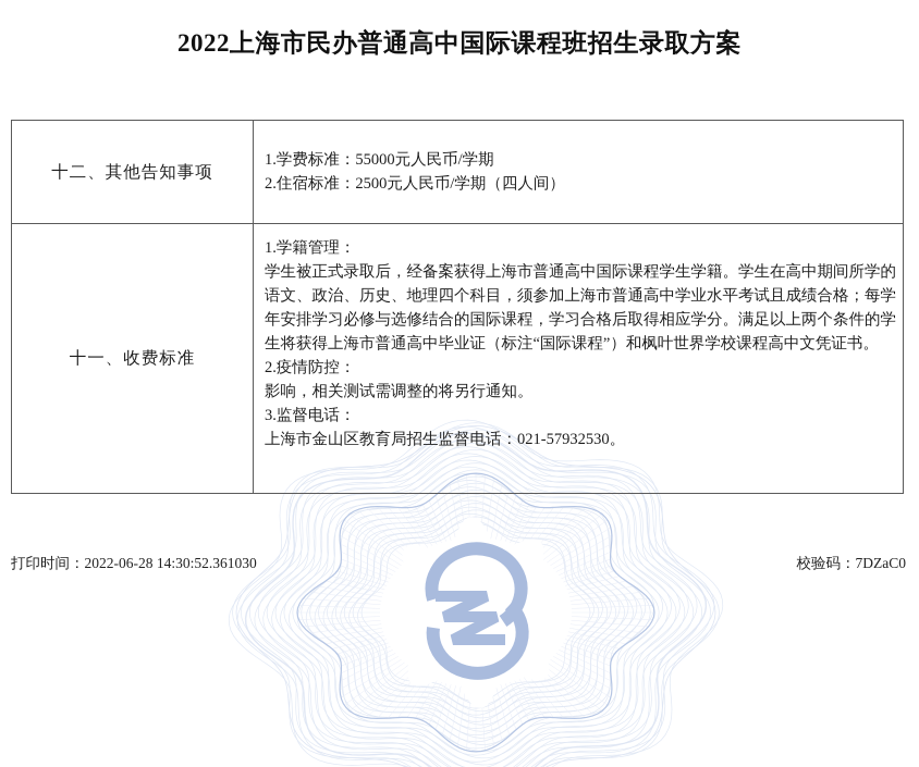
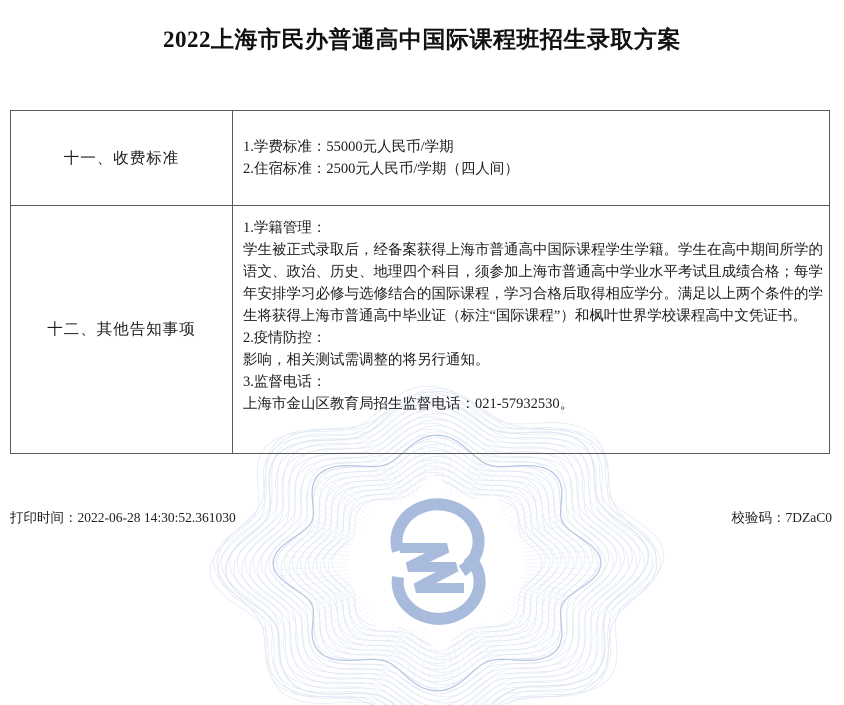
  2022上海市民办普通高中国际课程班招生录取方案
- 十二、其他告知事项
+ 十一、收费标准
  1.学费标准：55000元人民币/学期
  2.住宿标准：2500元人民币/学期（四人间）
- 十一、收费标准
+ 十二、其他告知事项
  1.学籍管理：
  学生被正式录取后，经备案获得上海市普通高中国际课程学生学籍。学生在高中期间所学的
  语文、政治、历史、地理四个科目，须参加上海市普通高中学业水平考试且成绩合格；每学
  年安排学习必修与选修结合的国际课程，学习合格后取得相应学分。满足以上两个条件的学
  生将获得上海市普通高中毕业证（标注“国际课程”）和枫叶世界学校课程高中文凭证书。
  2.疫情防控：
  影响，相关测试需调整的将另行通知。
  3.监督电话：
  上海市金山区教育局招生监督电话：021-57932530。
  打印时间：2022-06-28 14:30:52.361030
  校验码：7DZaC0
